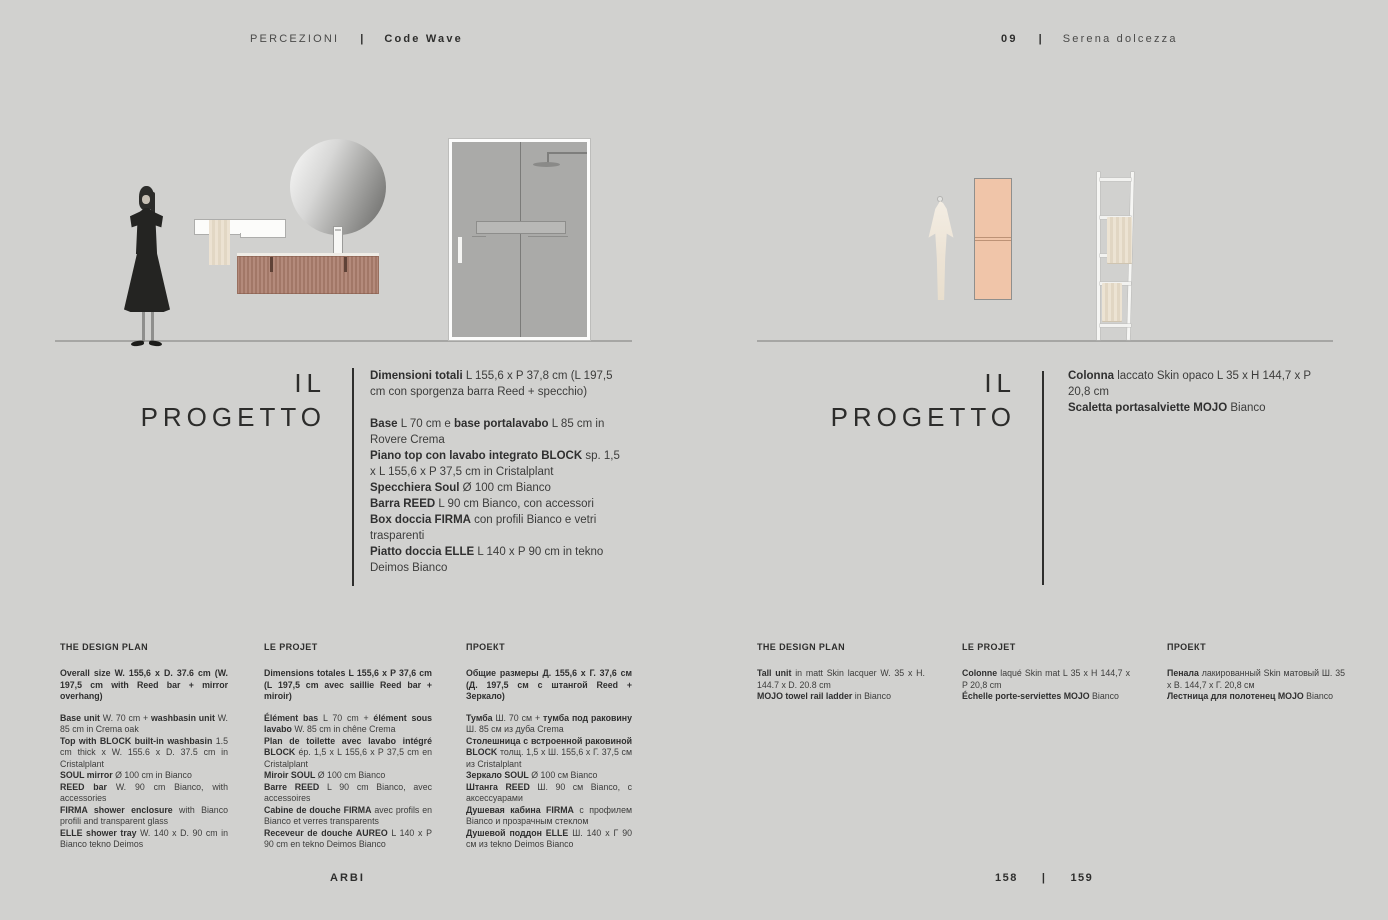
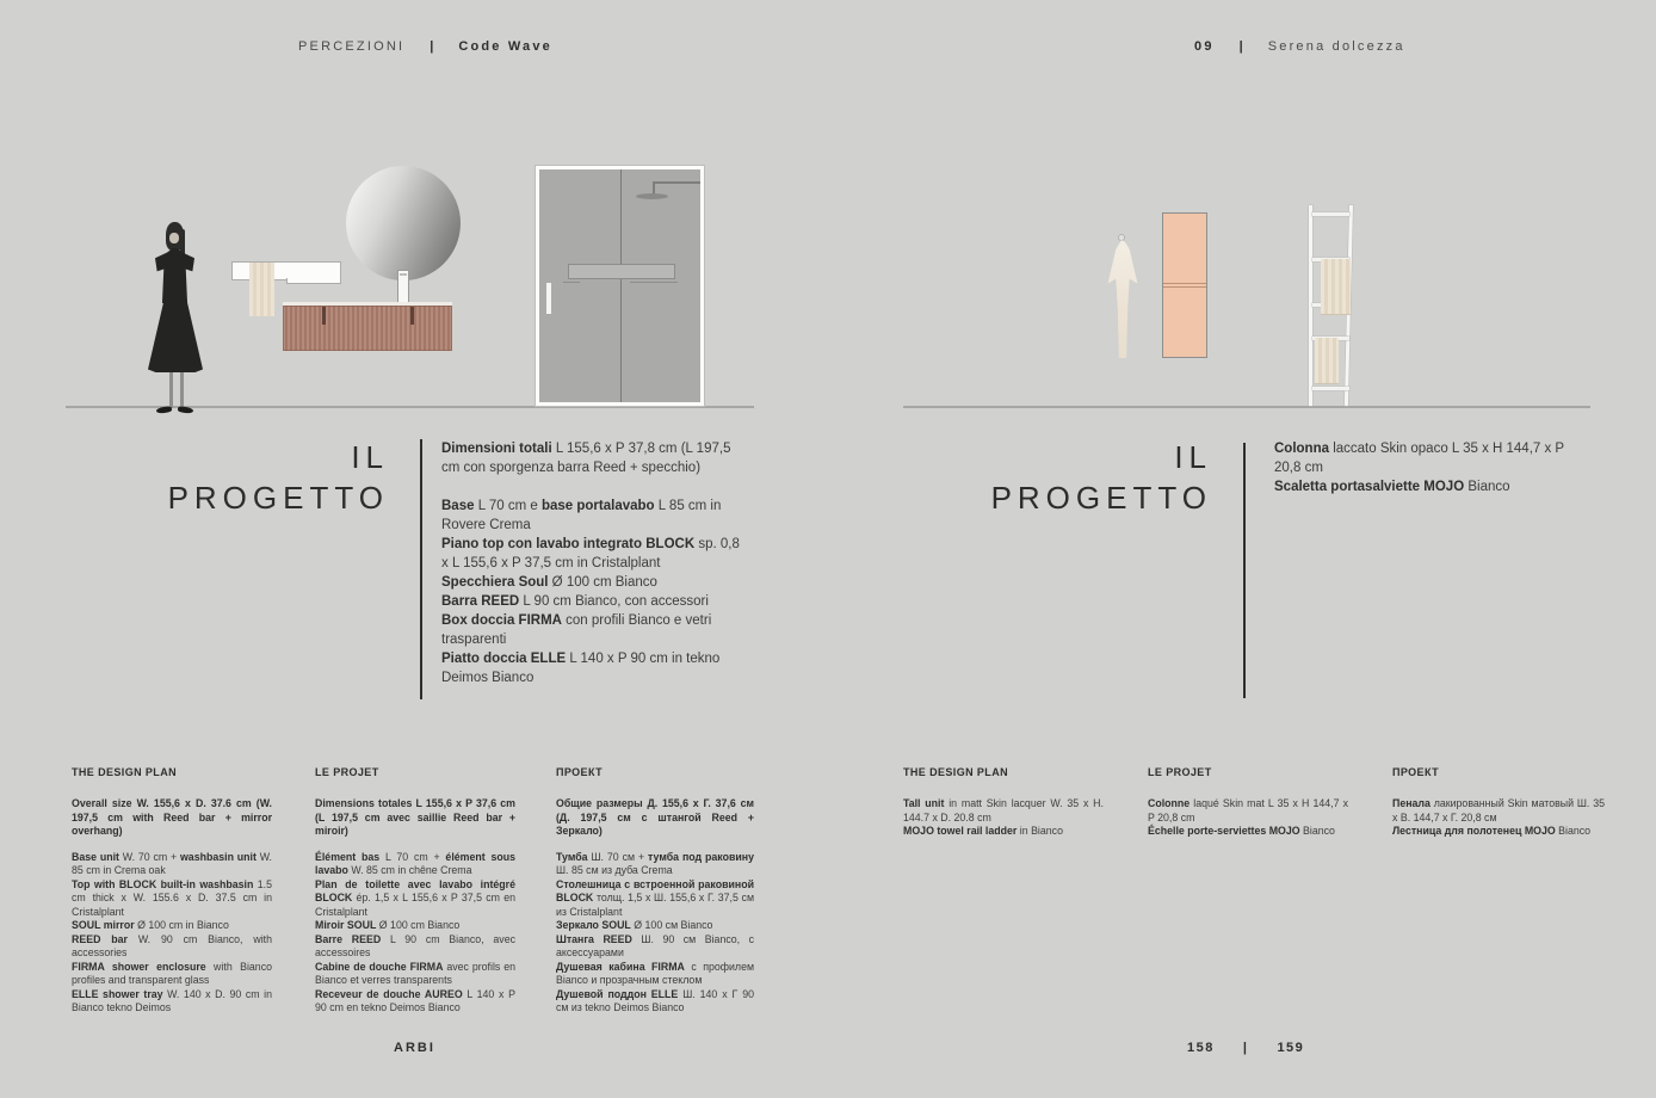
  PERCEZIONI
  |
  Code Wave
  09
  |
  Serena dolcezza
  IL
  PROGETTO
  Dimensioni totali L 155,6 x P 37,8 cm (L 197,5 cm con sporgenza barra Reed + specchio)
  Base L 70 cm e base portalavabo L 85 cm in Rovere Crema
- Piano top con lavabo integrato BLOCK sp. 1,5 x L 155,6 x P 37,5 cm in Cristalplant
+ Piano top con lavabo integrato BLOCK sp. 0,8 x L 155,6 x P 37,5 cm in Cristalplant
  Specchiera Soul Ø 100 cm Bianco
  Barra REED L 90 cm Bianco, con accessori
  Box doccia FIRMA con profili Bianco e vetri trasparenti
  Piatto doccia ELLE L 140 x P 90 cm in tekno Deimos Bianco
  IL
  PROGETTO
  Colonna laccato Skin opaco L 35 x H 144,7 x P 20,8 cm
  Scaletta portasalviette MOJO Bianco
  THE DESIGN PLAN
  Overall size W. 155,6 x D. 37.6 cm (W. 197,5 cm with Reed bar + mirror overhang)
  Base unit W. 70 cm + washbasin unit W. 85 cm in Crema oak
  Top with BLOCK built-in washbasin 1.5 cm thick x W. 155.6 x D. 37.5 cm in Cristalplant
  SOUL mirror Ø 100 cm in Bianco
  REED bar W. 90 cm Bianco, with accessories
- FIRMA shower enclosure with Bianco profili and transparent glass
+ FIRMA shower enclosure with Bianco profiles and transparent glass
  ELLE shower tray W. 140 x D. 90 cm in Bianco tekno Deimos
  LE PROJET
  Dimensions totales L 155,6 x P 37,6 cm (L 197,5 cm avec saillie Reed bar + miroir)
  Élément bas L 70 cm + élément sous lavabo W. 85 cm in chêne Crema
  Plan de toilette avec lavabo intégré BLOCK ép. 1,5 x L 155,6 x P 37,5 cm en Cristalplant
  Miroir SOUL Ø 100 cm Bianco
  Barre REED L 90 cm Bianco, avec accessoires
  Cabine de douche FIRMA avec profils en Bianco et verres transparents
  Receveur de douche AUREO L 140 x P 90 cm en tekno Deimos Bianco
  ПРОЕКТ
  Общие размеры Д. 155,6 х Г. 37,6 см (Д. 197,5 см с штангой Reed + Зеркало)
  Тумба Ш. 70 см + тумба под раковину Ш. 85 см из дуба Crema
  Столешница с встроенной раковиной BLOCK толщ. 1,5 х Ш. 155,6 х Г. 37,5 см из Cristalplant
  Зеркало SOUL Ø 100 см Bianco
  Штанга REED Ш. 90 см Bianco, с аксессуарами
  Душевая кабина FIRMA с профилем Bianco и прозрачным стеклом
  Душевой поддон ELLE Ш. 140 х Г 90 см из tekno Deimos Bianco
  THE DESIGN PLAN
  Tall unit in matt Skin lacquer W. 35 x H. 144.7 x D. 20.8 cm
  MOJO towel rail ladder in Bianco
  LE PROJET
  Colonne laqué Skin mat L 35 x H 144,7 x P 20,8 cm
  Échelle porte-serviettes MOJO Bianco
  ПРОЕКТ
  Пенала лакированный Skin матовый Ш. 35 х В. 144,7 х Г. 20,8 см
  Лестница для полотенец MOJO Bianco
  ARBI
  158
  |
  159
